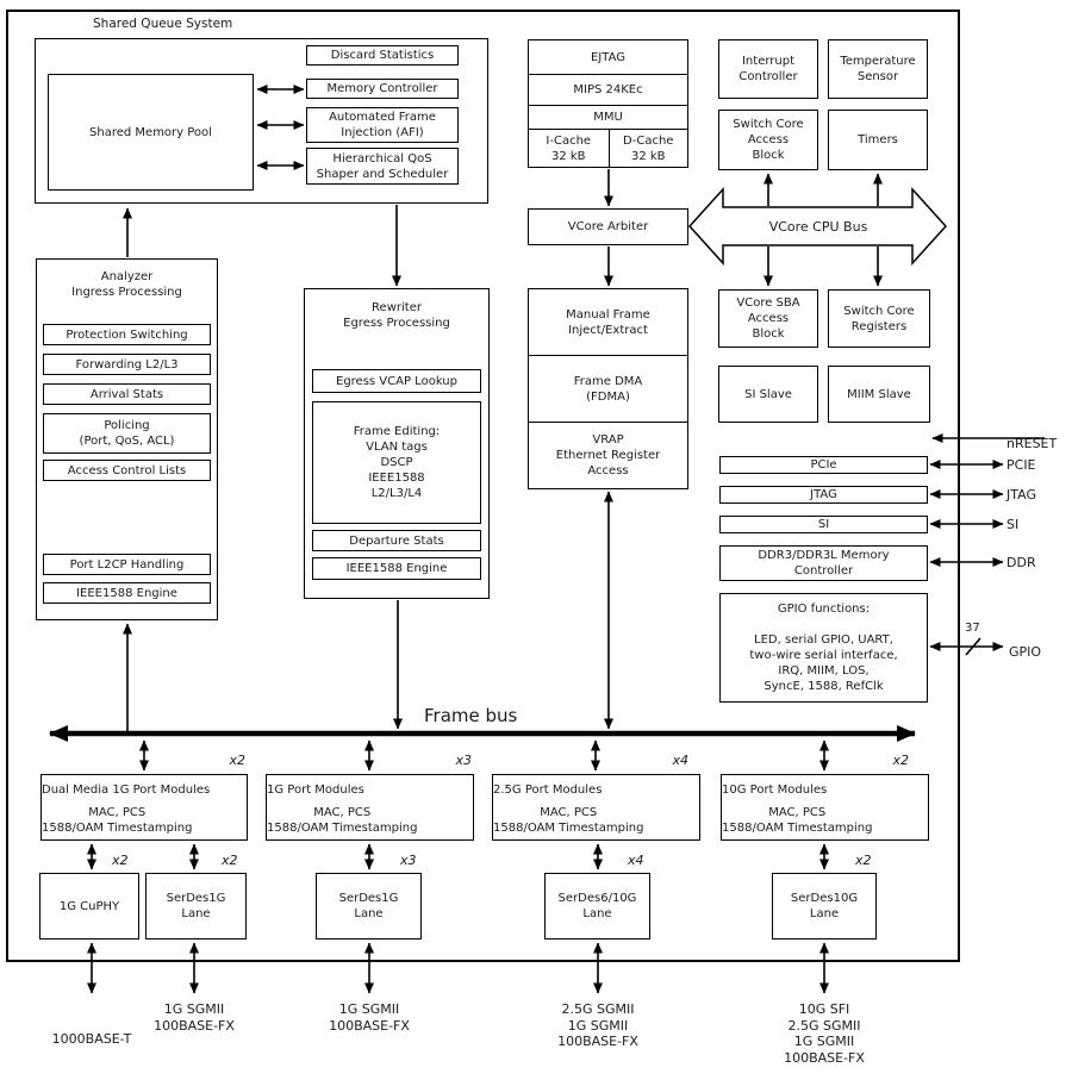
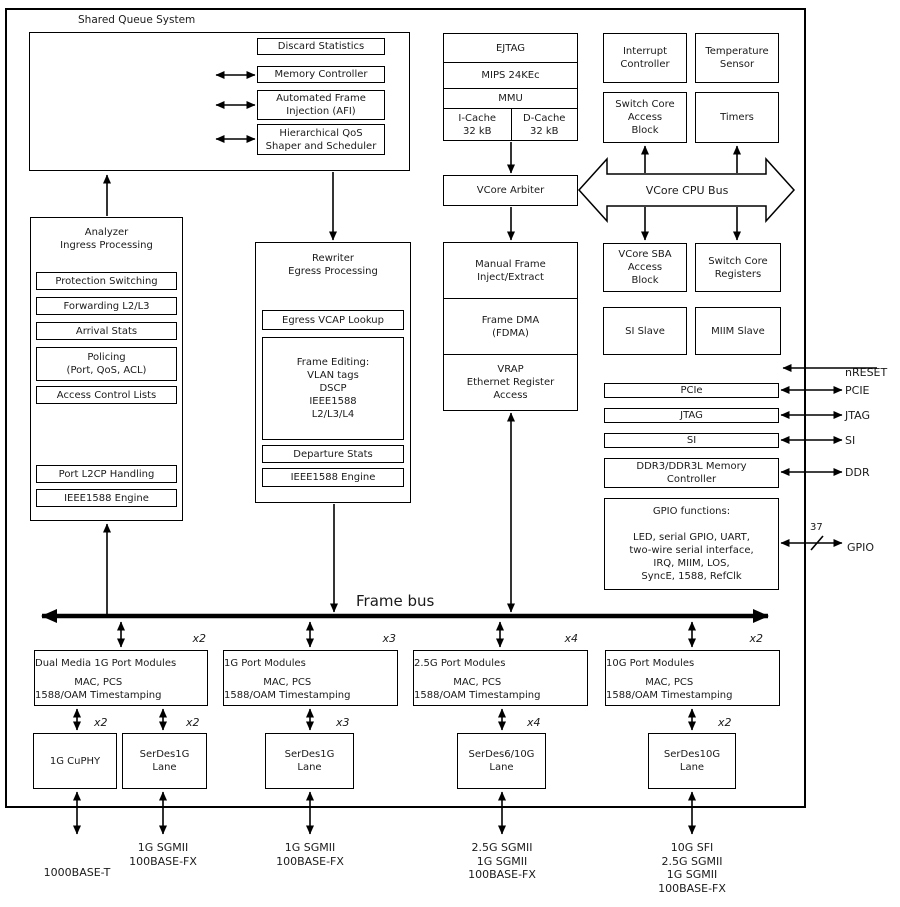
  Shared Queue System
- Shared Memory Pool
  Discard Statistics
  Memory Controller
  Automated Frame
  Injection (AFI)
  Hierarchical QoS
  Shaper and Scheduler
  Analyzer
  Ingress Processing
  Protection Switching
  Forwarding L2/L3
  Arrival Stats
  Policing
  (Port, QoS, ACL)
  Access Control Lists
  Port L2CP Handling
  IEEE1588 Engine
  Rewriter
  Egress Processing
  Egress VCAP Lookup
  Frame Editing:
  VLAN tags
  DSCP
  IEEE1588
  L2/L3/L4
  Departure Stats
  IEEE1588 Engine
  EJTAG
  MIPS 24KEc
  MMU
  I-Cache
  32 kB
  D-Cache
  32 kB
  VCore Arbiter
  Manual Frame
  Inject/Extract
  Frame DMA
  (FDMA)
  VRAP
  Ethernet Register
  Access
  Interrupt
  Controller
  Temperature
  Sensor
  Switch Core
  Access
  Block
  Timers
  VCore SBA
  Access
  Block
  Switch Core
  Registers
  SI Slave
  MIIM Slave
  PCIe
  JTAG
  SI
  DDR3/DDR3L Memory
  Controller
  GPIO functions:
  LED, serial GPIO, UART,
  two-wire serial interface,
  IRQ, MIIM, LOS,
  SyncE, 1588, RefClk
  nRESET
  PCIE
  JTAG
  SI
  DDR
  GPIO
  37
  Frame bus
  Dual Media 1G Port Modules
  MAC, PCS
  1588/OAM Timestamping
  1G Port Modules
  MAC, PCS
  1588/OAM Timestamping
  2.5G Port Modules
  MAC, PCS
  1588/OAM Timestamping
  10G Port Modules
  MAC, PCS
  1588/OAM Timestamping
  x2
  x3
  x4
  x2
  1G CuPHY
  SerDes1G
  Lane
  SerDes1G
  Lane
  SerDes6/10G
  Lane
  SerDes10G
  Lane
  x2
  x2
  x3
  x4
  x2
  1000BASE-T
  1G SGMII
  100BASE-FX
  1G SGMII
  100BASE-FX
  2.5G SGMII
  1G SGMII
  100BASE-FX
  10G SFI
  2.5G SGMII
  1G SGMII
  100BASE-FX
  VCore CPU Bus
